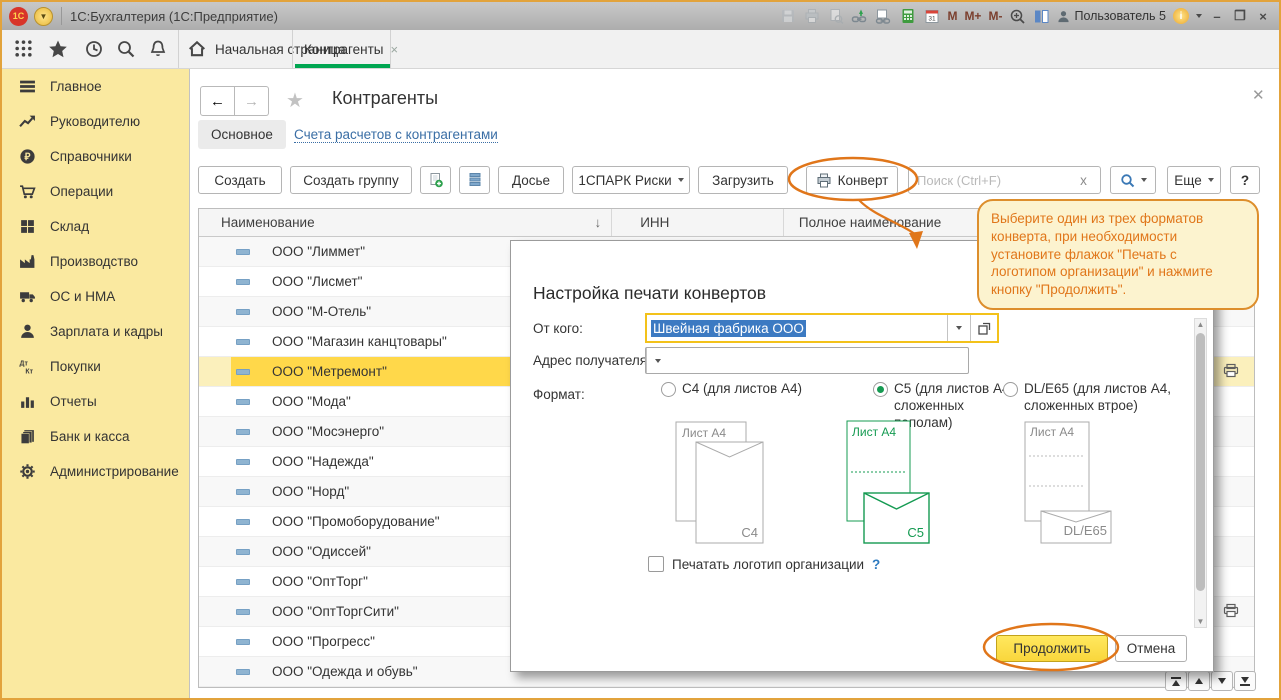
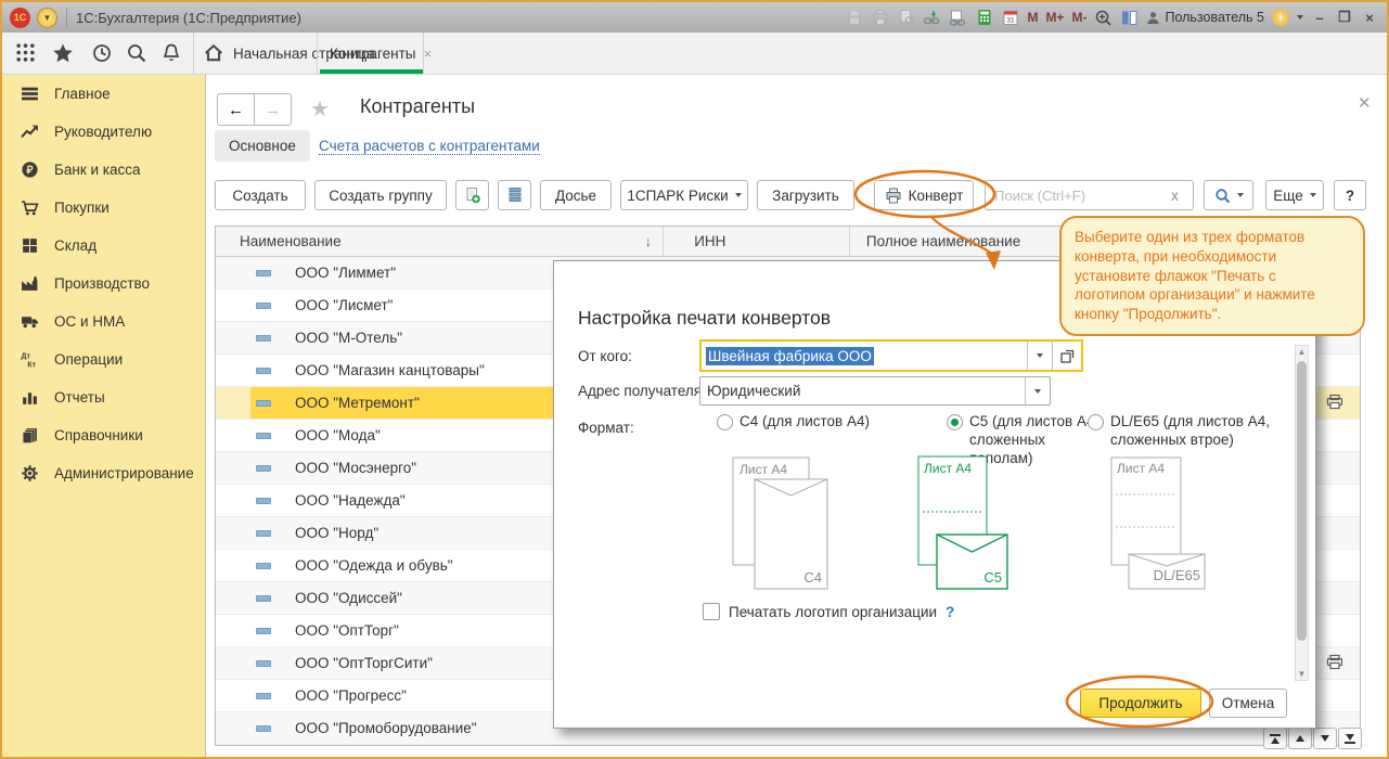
  1С
  ▼
  1С:Бухгалтерия (1С:Предприятие)
  M
  M+
  M-
  Пользователь 5
  i
  –
  ❒
  ×
  Начальная страница
  Контрагенты
  ×
  Главное
  Руководителю
  ₽
- Справочники
+ Банк и касса
- Операции
+ Покупки
  Склад
  Производство
  ОС и НМА
- Зарплата и кадры
- Покупки
+ Операции
  Отчеты
- Банк и касса
+ Справочники
  Администрирование
  ←
  →
  ★
  Контрагенты
  ✕
  Основное
  Счета расчетов с контрагентами
  Создать
  Создать группу
  Досье
  1СПАРК Риски
  Загрузить
  Конверт
  Поиск (Ctrl+F)
  x
  Еще
  ?
  Наименование
  ↓
  ИНН
  Полное наимеование
  ООО "Лиммет"
  ООО "Лисмет"
  ООО "М-Отель"
  ООО "Магазин канцтовары"
  ООО "Метремонт"
  ООО "Мода"
  ООО "Мосэнерго"
  ООО "Надежда"
  ООО "Норд"
- ООО "Промоборудование"
+ ООО "Одежда и обувь"
  ООО "Одиссей"
  ООО "ОптТорг"
  ООО "ОптТоргСити"
  ООО "Прогресс"
- ООО "Одежда и обувь"
+ ООО "Промоборудование"
  Настройка печати конвертов
  От кого:
  Швейная фабрика ООО
  Адрес получателя
+ Юридический
  Формат:
  C4 (для листов A4)
  C5 (для листов A сложенных полам)
  DL/E65 (для листов A4, сложенных втрое)
  Лист A4
  C4
  Лист A4
  C5
  Лист A4
  DL/E65
  Печатать логотип организации
  ?
  ▲
  ▼
  Продолжить
  Отмена
  Выберите один из трех форматов конверта, при необходимости установите флажок "Печать с логотипом организации" и нажмите кнопку "Продолжить".
